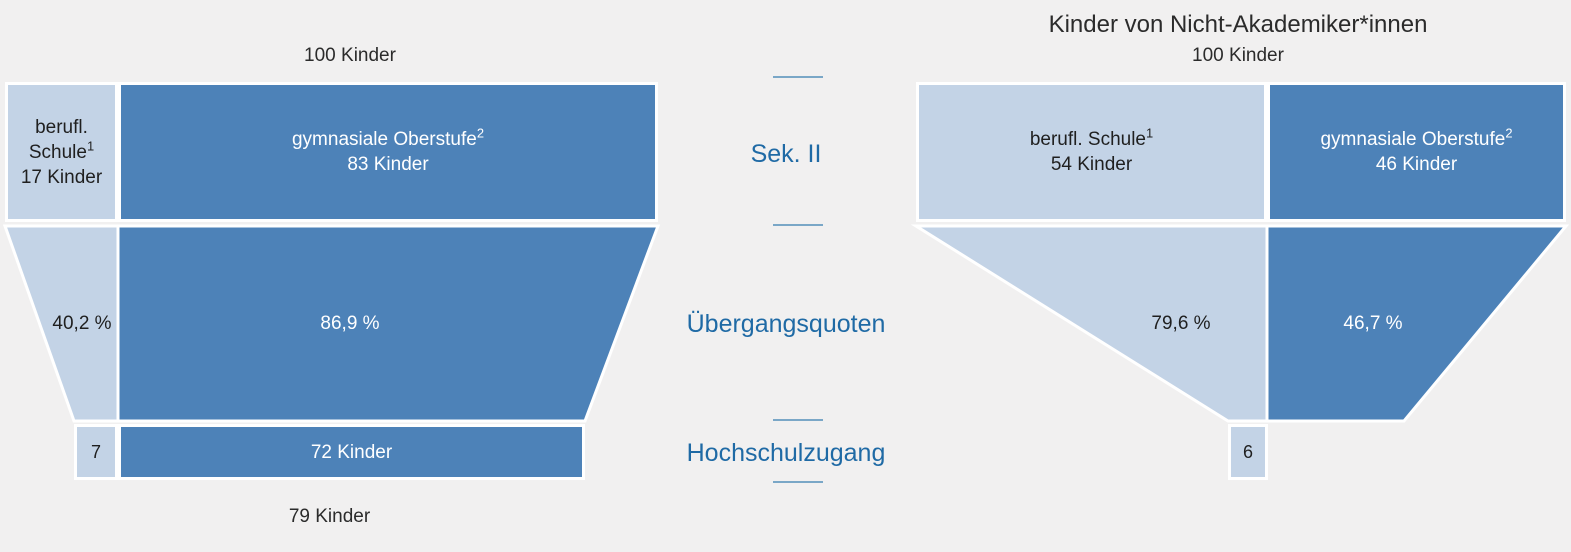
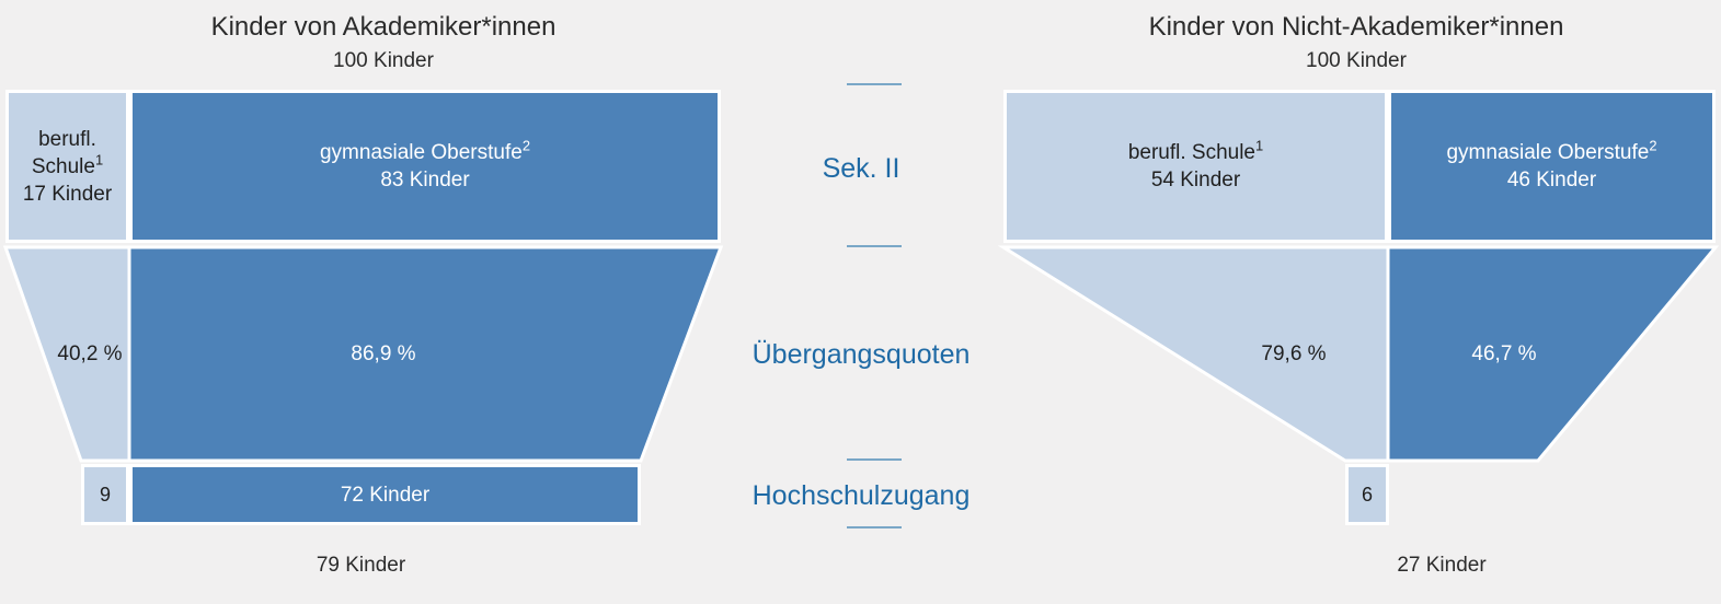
+ Kinder von Akademiker*innen
  100 Kinder
  berufl.
  Schule1
  17 Kinder
  gymnasiale Oberstufe2
  83 Kinder
  40,2 %
  86,9 %
- 7
+ 9
  72 Kinder
  79 Kinder
  Sek. II
  Übergangsquoten
  Hochschulzugang
  Kinder von Nicht-Akademiker*innen
  100 Kinder
  berufl. Schule1
  54 Kinder
  gymnasiale Oberstufe2
  46 Kinder
  79,6 %
  46,7 %
  6
+ 27 Kinder
